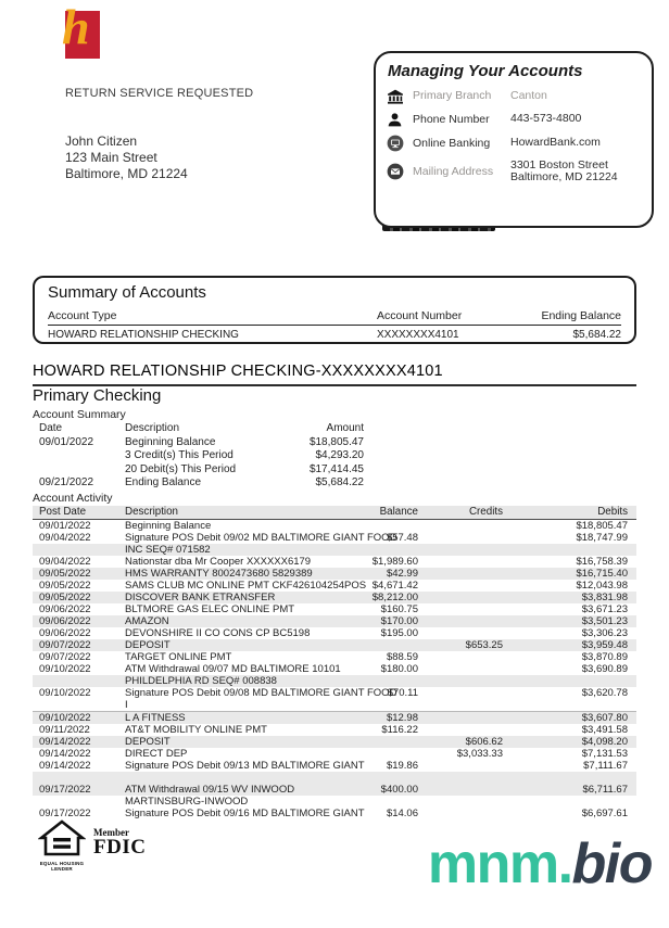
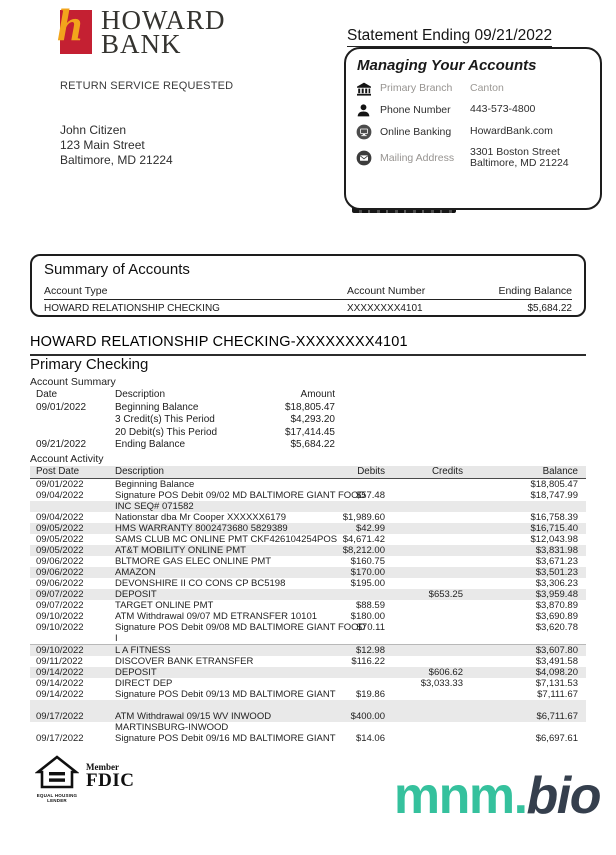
  h
+ HOWARD
+ BANK
  RETURN SERVICE REQUESTED
  John Citizen
  123 Main Street
  Baltimore, MD 21224
+ Statement Ending 09/21/2022
  Managing Your Accounts
  Primary Branch
  Canton
  Phone Number
  443-573-4800
  Online Banking
  HowardBank.com
  Mailing Address
  3301 Boston Street
  Baltimore, MD 21224
  Summary of Accounts
  Account Type
  Account Number
  Ending Balance
  HOWARD RELATIONSHIP CHECKING
  XXXXXXXX4101
  $5,684.22
  HOWARD RELATIONSHIP CHECKING-XXXXXXXX4101
  Primary Checking
  Account Summary
  Date
  Description
  Amount
  09/01/2022
  Beginning Balance
  $18,805.47
  3 Credit(s) This Period
  $4,293.20
  20 Debit(s) This Period
  $17,414.45
  09/21/2022
  Ending Balance
  $5,684.22
  Account Activity
  Post Date
  Description
- Balance
+ Debits
  Credits
- Debits
+ Balance
  09/01/2022
  Beginning Balance
  $18,805.47
  09/04/2022
  Signature POS Debit 09/02 MD BALTIMORE GIANT FOOD
  $57.48
  $18,747.99
  INC SEQ# 071582
  09/04/2022
  Nationstar dba Mr Cooper XXXXXX6179
  $1,989.60
  $16,758.39
  09/05/2022
  HMS WARRANTY 8002473680 5829389
  $42.99
  $16,715.40
  09/05/2022
  SAMS CLUB MC ONLINE PMT CKF426104254POS
  $4,671.42
  $12,043.98
  09/05/2022
- DISCOVER BANK ETRANSFER
+ AT&T MOBILITY ONLINE PMT
  $8,212.00
  $3,831.98
  09/06/2022
  BLTMORE GAS ELEC ONLINE PMT
  $160.75
  $3,671.23
  09/06/2022
  AMAZON
  $170.00
  $3,501.23
  09/06/2022
  DEVONSHIRE II CO CONS CP BC5198
  $195.00
  $3,306.23
  09/07/2022
  DEPOSIT
  $653.25
  $3,959.48
  09/07/2022
  TARGET ONLINE PMT
  $88.59
  $3,870.89
  09/10/2022
- ATM Withdrawal 09/07 MD BALTIMORE 10101
+ ATM Withdrawal 09/07 MD ETRANSFER 10101
  $180.00
  $3,690.89
- PHILDELPHIA RD SEQ# 008838
  09/10/2022
  Signature POS Debit 09/08 MD BALTIMORE GIANT FOOD
  $70.11
  $3,620.78
  I
  09/10/2022
  L A FITNESS
  $12.98
  $3,607.80
  09/11/2022
- AT&T MOBILITY ONLINE PMT
+ DISCOVER BANK ETRANSFER
  $116.22
  $3,491.58
  09/14/2022
  DEPOSIT
  $606.62
  $4,098.20
  09/14/2022
  DIRECT DEP
  $3,033.33
  $7,131.53
  09/14/2022
  Signature POS Debit 09/13 MD BALTIMORE GIANT
  $19.86
  $7,111.67
  09/17/2022
  ATM Withdrawal 09/15 WV INWOOD
  $400.00
  $6,711.67
  MARTINSBURG-INWOOD
  09/17/2022
  Signature POS Debit 09/16 MD BALTIMORE GIANT
  $14.06
  $6,697.61
  Member
  FDIC
  mnm.bio
